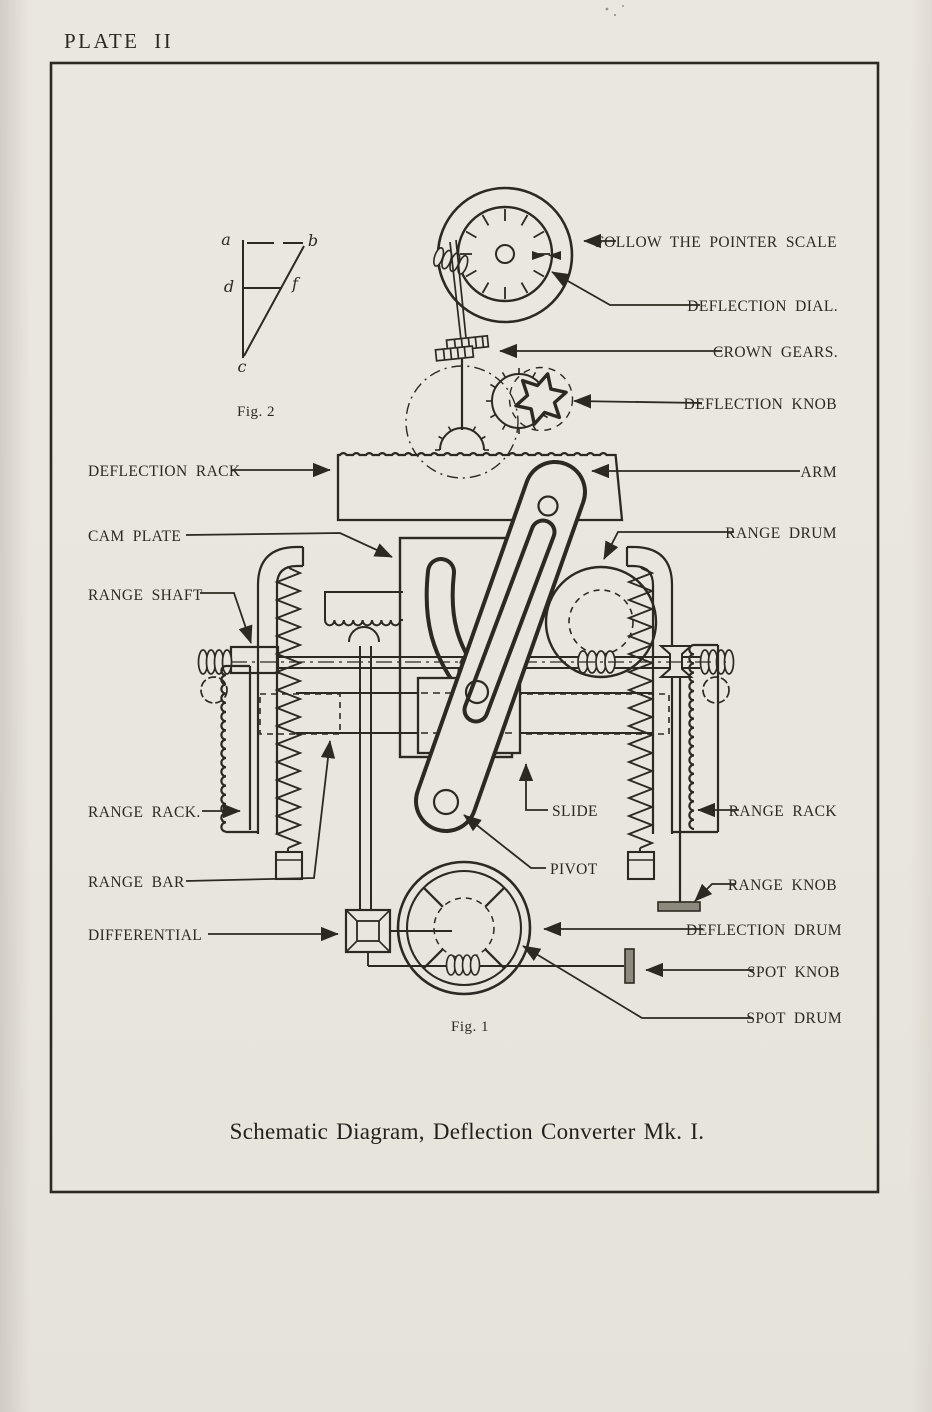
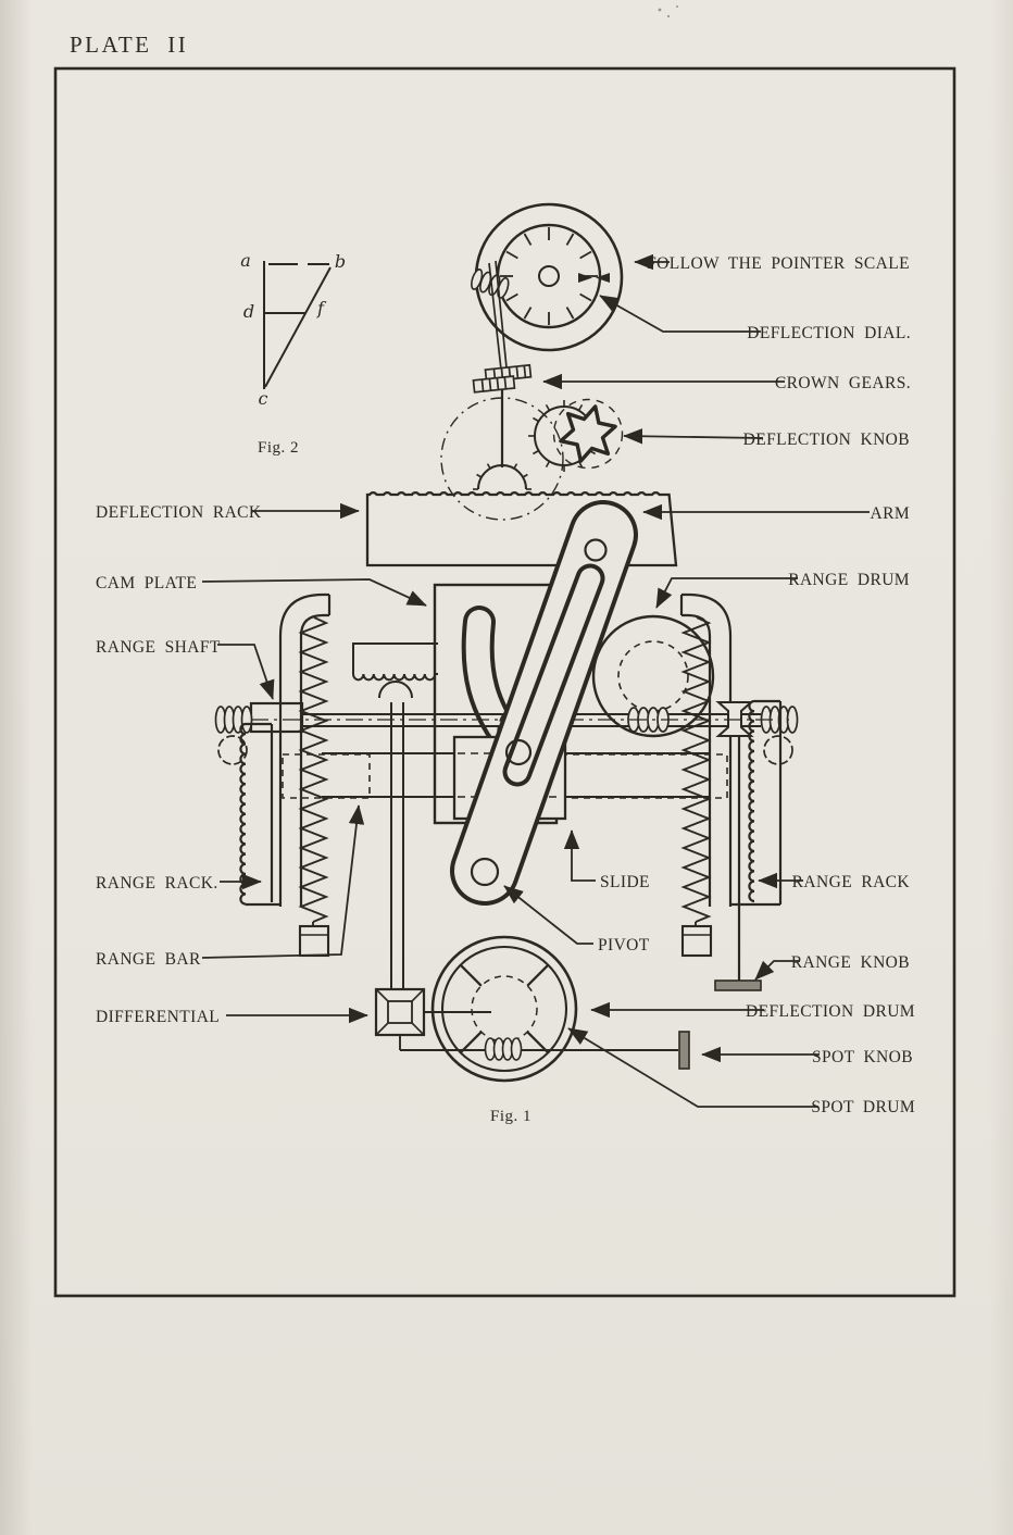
  PLATE II
  a
  b
  d
  f
  c
  Fig. 2
  FOLLOW THE POINTER SCALE
  DEFLECTION DIAL.
  CROWN GEARS.
  DEFLECTION KNOB
  DEFLECTION RACK
  ARM
  CAM PLATE
  RANGE DRUM
  RANGE SHAFT
  RANGE RACK.
  SLIDE
  RANGE RACK
  PIVOT
  RANGE BAR
  RANGE KNOB
  DIFFERENTIAL
  DEFLECTION DRUM
  SPOT KNOB
  SPOT DRUM
  Fig. 1
- Schematic Diagram, Deflection Converter Mk. I.
